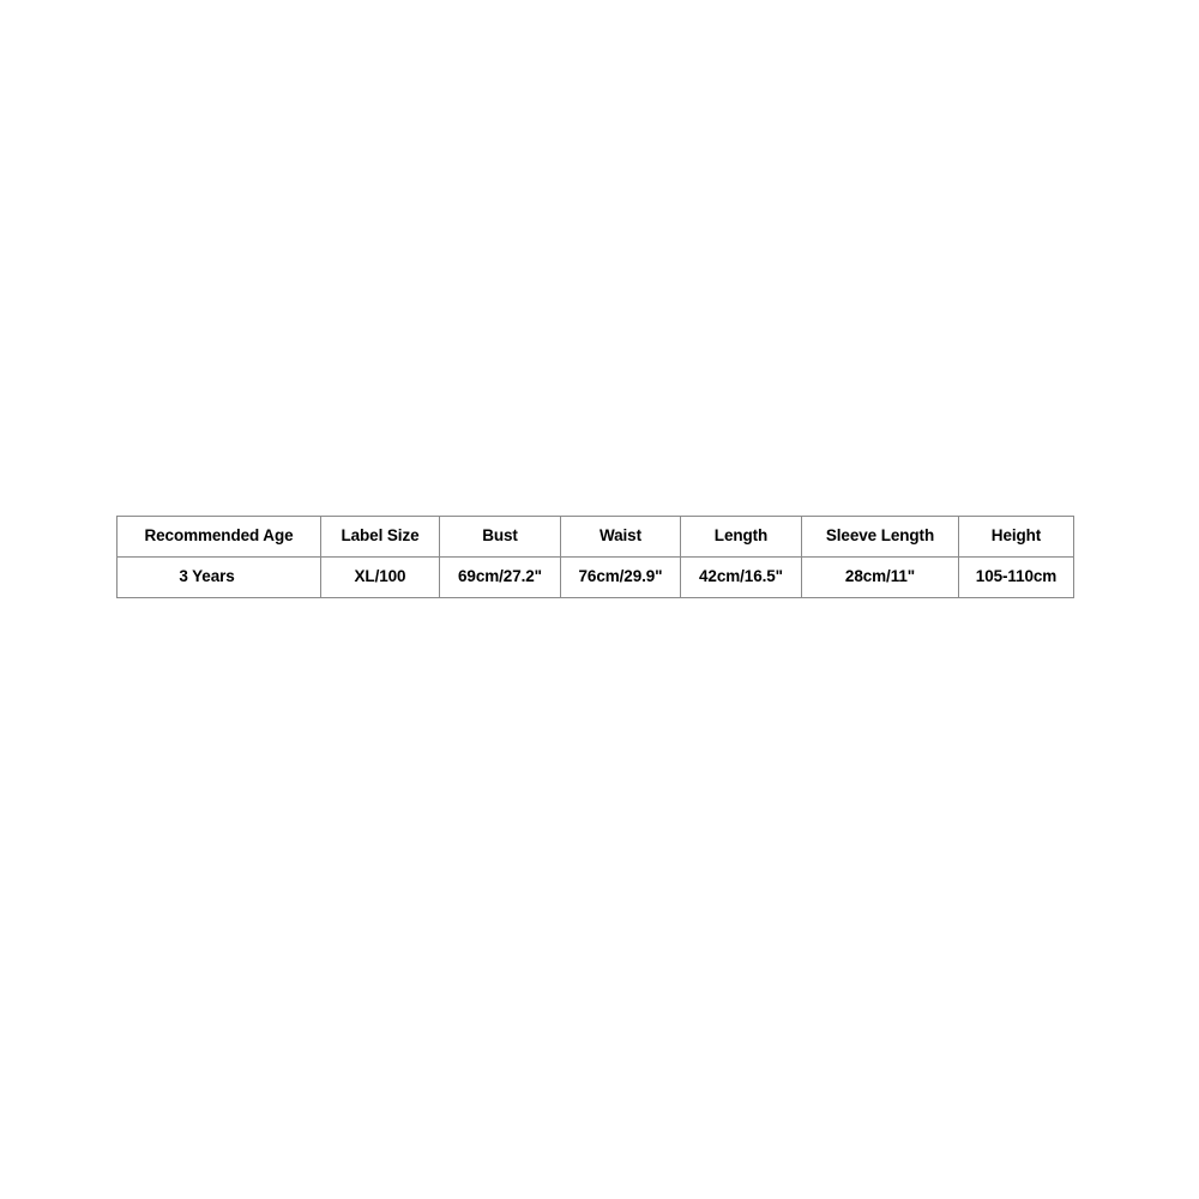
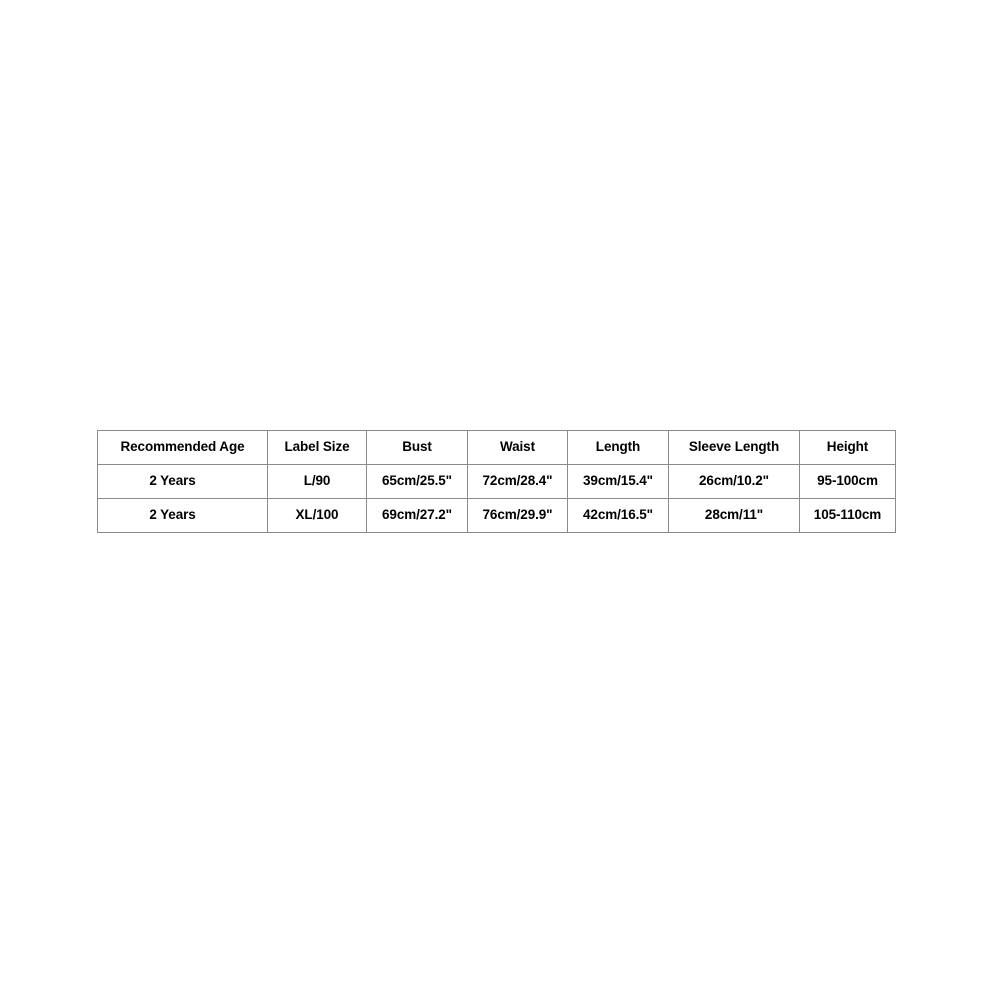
  Recommended Age	Label Size	Bust	Waist	Length	Sleeve Length	Height
+ 2 Years	L/90	65cm/25.5"	72cm/28.4"	39cm/15.4"	26cm/10.2"	95-100cm
- 3 Years	XL/100	69cm/27.2"	76cm/29.9"	42cm/16.5"	28cm/11"	105-110cm
+ 2 Years	XL/100	69cm/27.2"	76cm/29.9"	42cm/16.5"	28cm/11"	105-110cm
